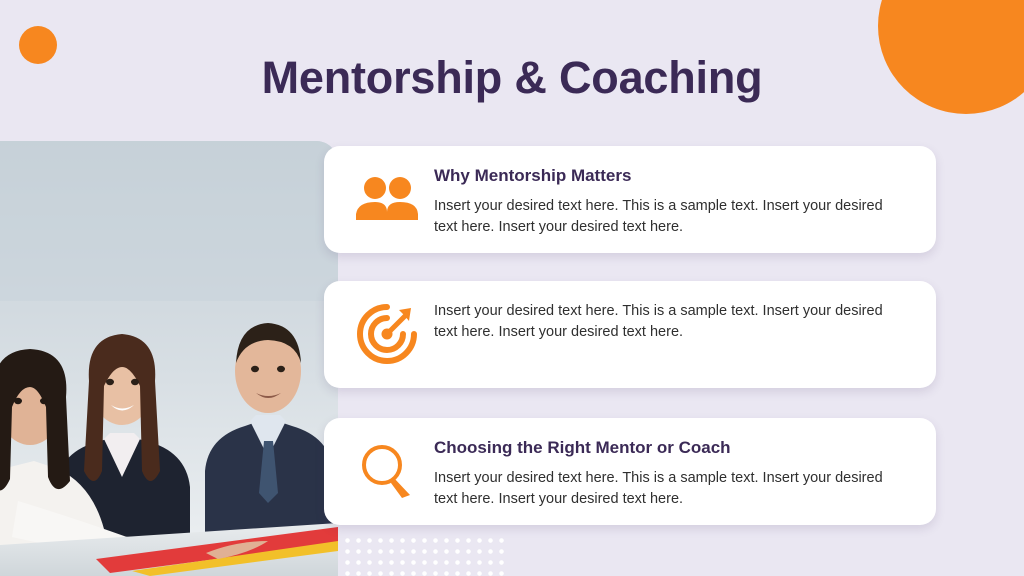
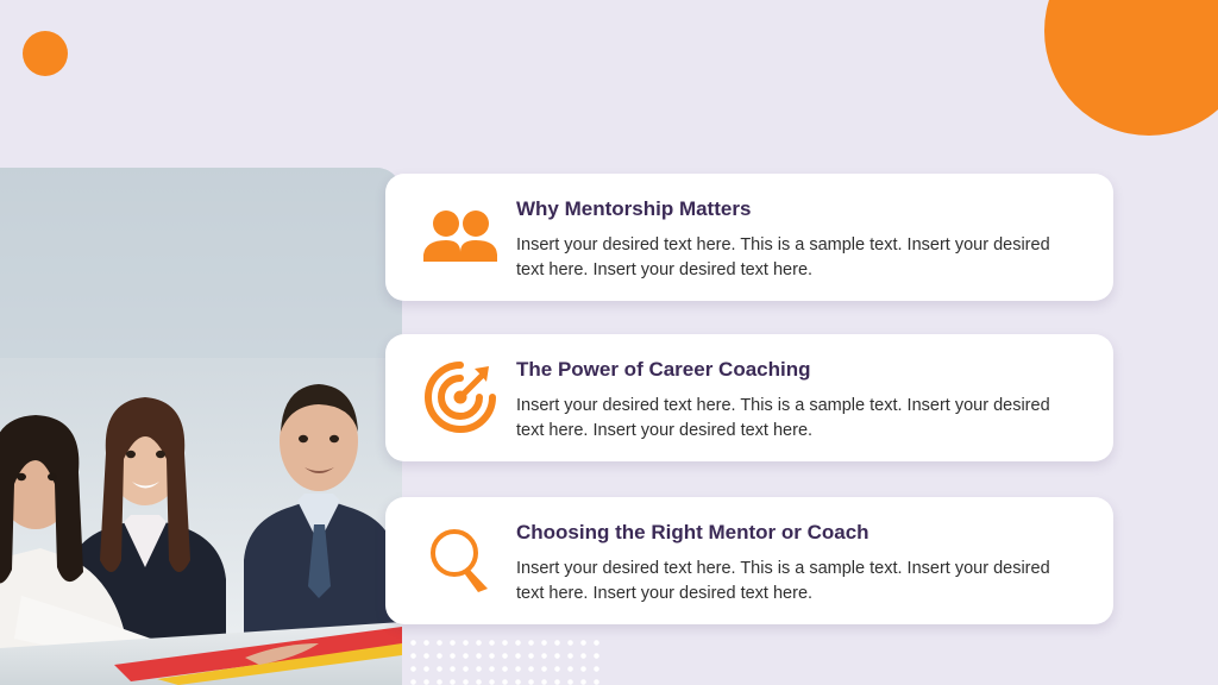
- Mentorship & Coaching
  Why Mentorship Matters
  Insert your desired text here. This is a sample text. Insert your desired text here. Insert your desired text here.
+ The Power of Career Coaching
  Insert your desired text here. This is a sample text. Insert your desired text here. Insert your desired text here.
  Choosing the Right Mentor or Coach
  Insert your desired text here. This is a sample text. Insert your desired text here. Insert your desired text here.
